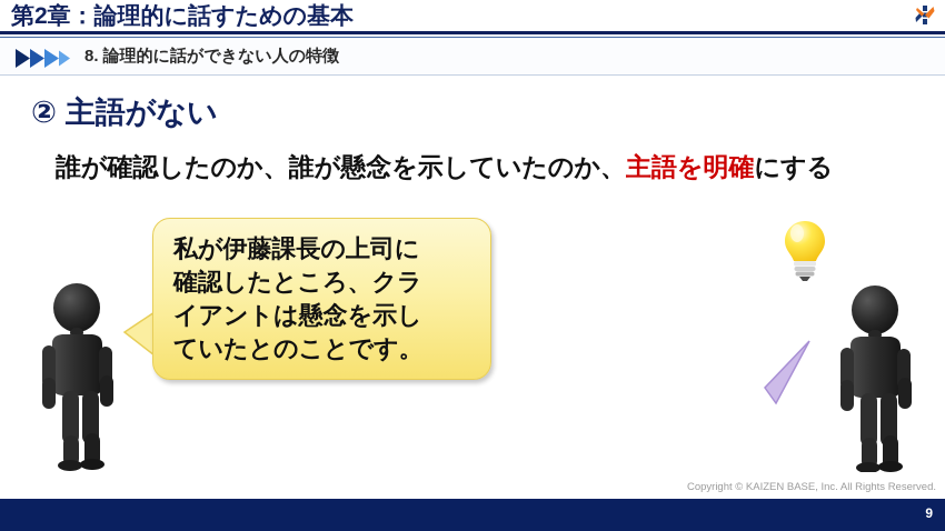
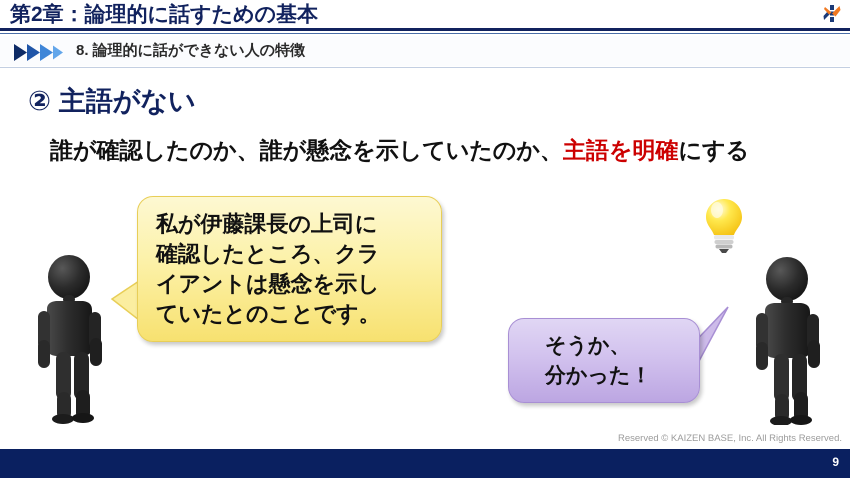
  第2章：論理的に話すための基本
  8. 論理的に話ができない人の特徴
  ②
  主語がない
  誰が確認したのか、誰が懸念を示していたのか、主語を明確にする
  私が伊藤課長の上司に
  確認したところ、クラ
  イアントは懸念を示し
  ていたとのことです。
+ そうか、
+ 分かった！
- Copyright © KAIZEN BASE, Inc. All Rights Reserved.
+ Reserved © KAIZEN BASE, Inc. All Rights Reserved.
  9
